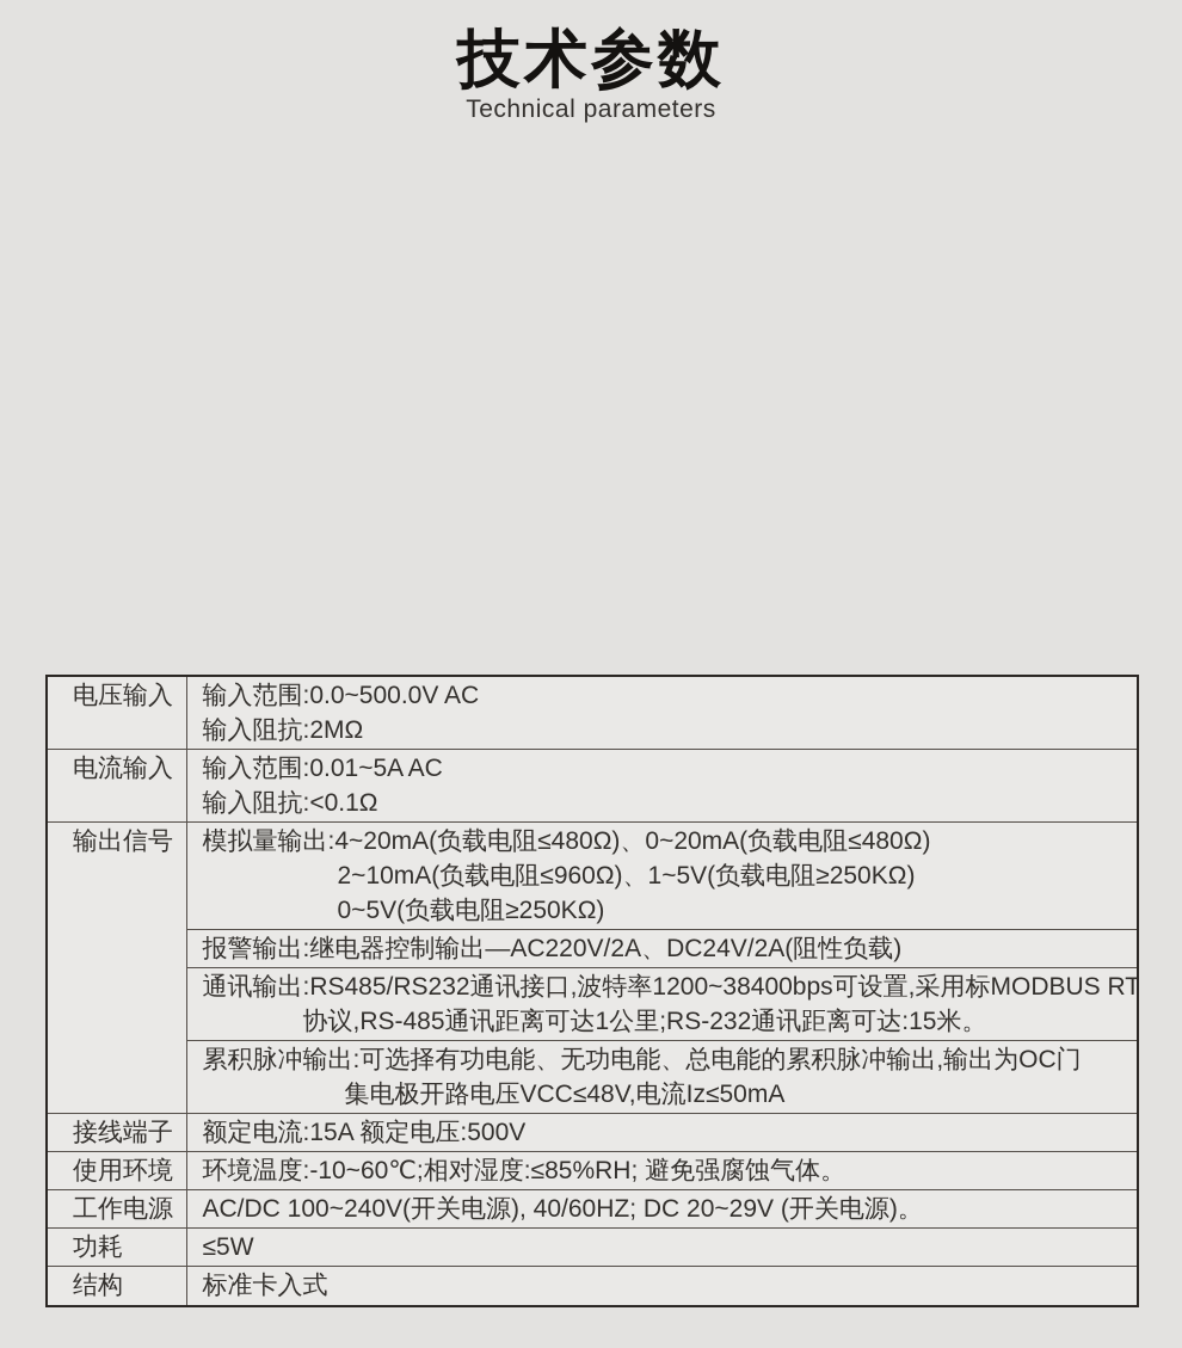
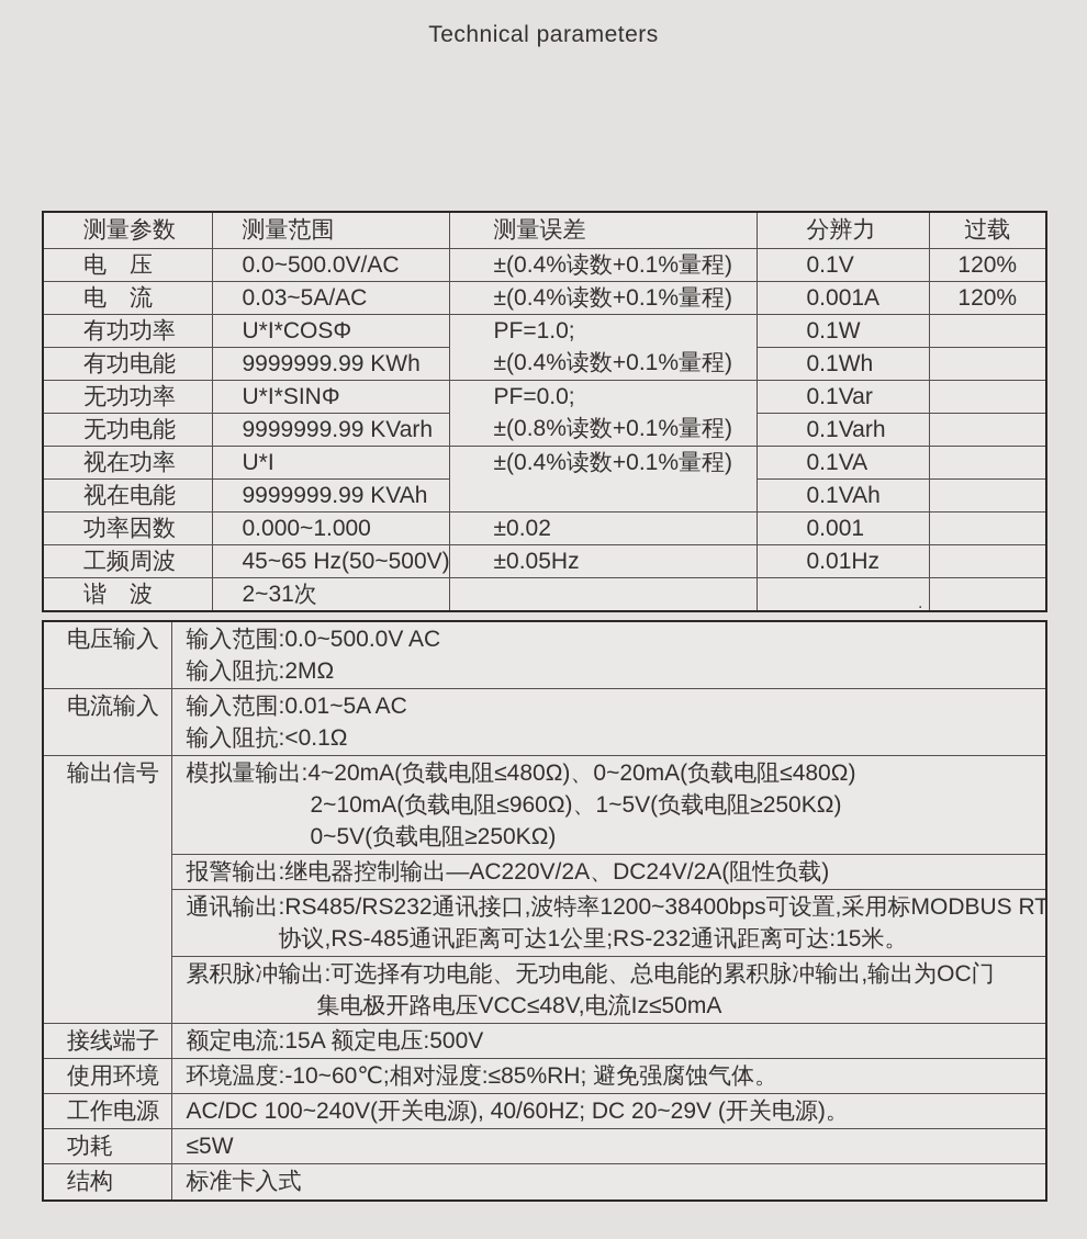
- 技术参数
  Technical parameters
+ 测量参数	测量范围	测量误差	分辨力	过载
+ 电 压	0.0~500.0V/AC	±(0.4%读数+0.1%量程)	0.1V	120%
+ 电 流	0.03~5A/AC	±(0.4%读数+0.1%量程)	0.001A	120%
+ 有功功率	U*I*COSΦ	PF=1.0; ±(0.4%读数+0.1%量程)	0.1W
+ 有功电能	9999999.99 KWh	0.1Wh
+ 无功功率	U*I*SINΦ	PF=0.0; ±(0.8%读数+0.1%量程)	0.1Var
+ 无功电能	9999999.99 KVarh	0.1Varh
+ 视在功率	U*I	±(0.4%读数+0.1%量程)	0.1VA
+ 视在电能	9999999.99 KVAh	0.1VAh
+ 功率因数	0.000~1.000	±0.02	0.001
+ 工频周波	45~65 Hz(50~500V)	±0.05Hz	0.01Hz
+ 谐 波	2~31次		.
  电压输入	输入范围:0.0~500.0V AC 输入阻抗:2MΩ
  电流输入	输入范围:0.01~5A AC 输入阻抗:<0.1Ω
  输出信号	模拟量输出:4~20mA(负载电阻≤480Ω)、0~20mA(负载电阻≤480Ω) 2~10mA(负载电阻≤960Ω)、1~5V(负载电阻≥250KΩ) 0~5V(负载电阻≥250KΩ)
  报警输出:继电器控制输出—AC220V/2A、DC24V/2A(阻性负载)
  通讯输出:RS485/RS232通讯接口,波特率1200~38400bps可设置,采用标MODBUS RT 协议,RS-485通讯距离可达1公里;RS-232通讯距离可达:15米。
  累积脉冲输出:可选择有功电能、无功电能、总电能的累积脉冲输出,输出为OC门 集电极开路电压VCC≤48V,电流Iz≤50mA
  接线端子	额定电流:15A 额定电压:500V
  使用环境	环境温度:-10~60℃;相对湿度:≤85%RH; 避免强腐蚀气体。
  工作电源	AC/DC 100~240V(开关电源), 40/60HZ; DC 20~29V (开关电源)。
  功耗	≤5W
  结构	标准卡入式
